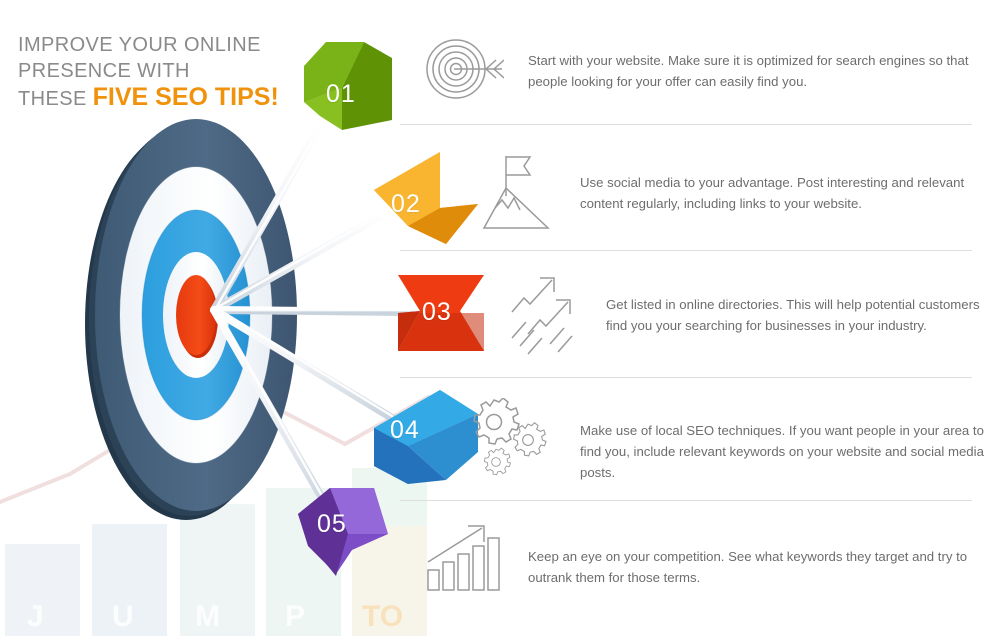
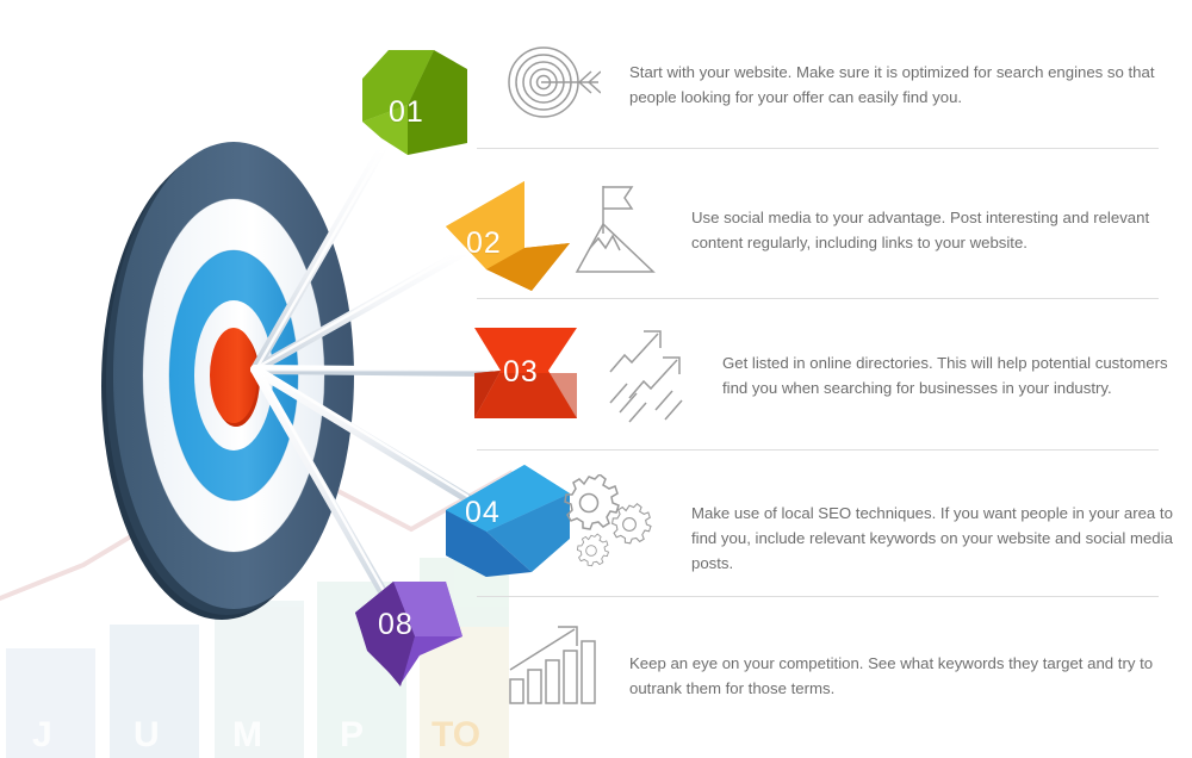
  TO
- IMPROVE YOUR ONLINE
- PRESENCE WITH
- THESE FIVE SEO TIPS!
  01
  02
  03
  04
- 05
+ 08
  Start with your website. Make sure it is optimized for search engines so that people looking for your offer can easily find you.
  Use social media to your advantage. Post interesting and relevant content regularly, including links to your website.
- Get listed in online directories. This will help potential customers find you your searching for businesses in your industry.
+ Get listed in online directories. This will help potential customers find you when searching for businesses in your industry.
  Make use of local SEO techniques. If you want people in your area to find you, include relevant keywords on your website and social media posts.
  Keep an eye on your competition. See what keywords they target and try to outrank them for those terms.
